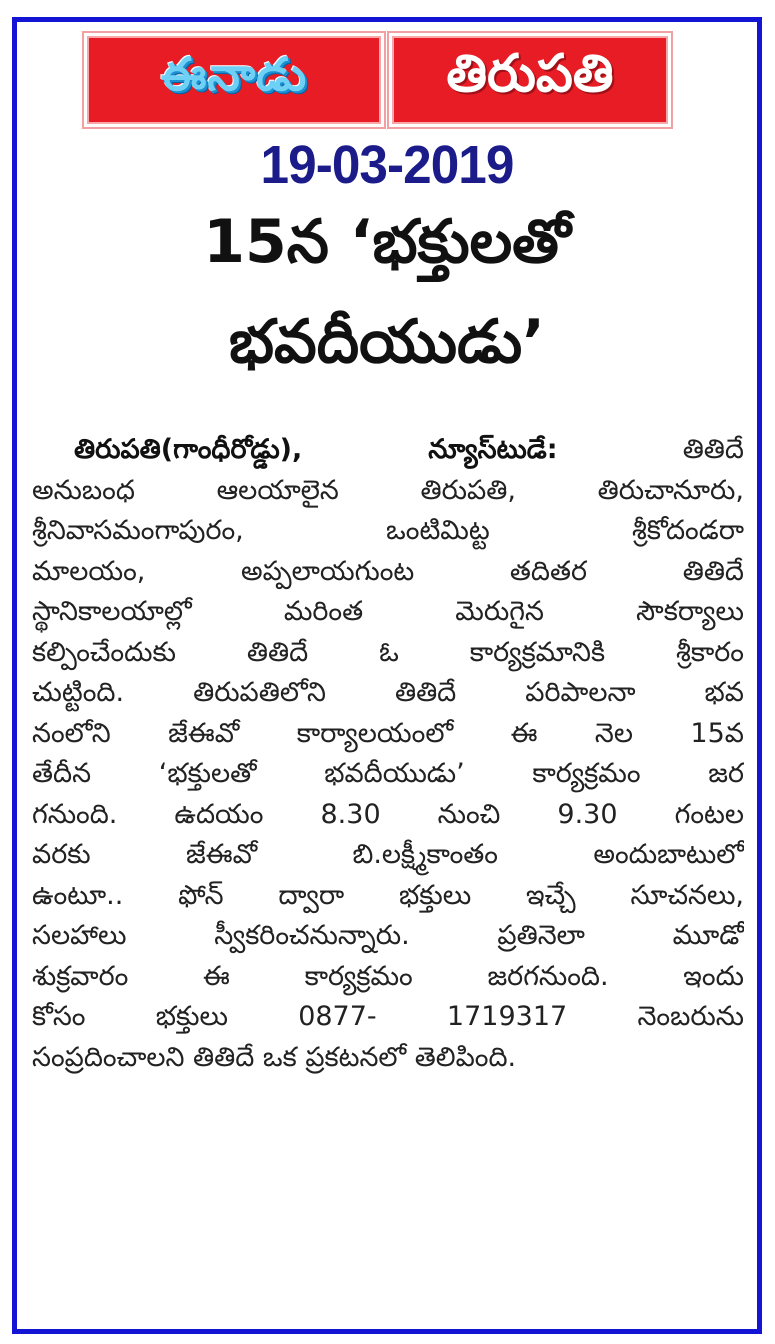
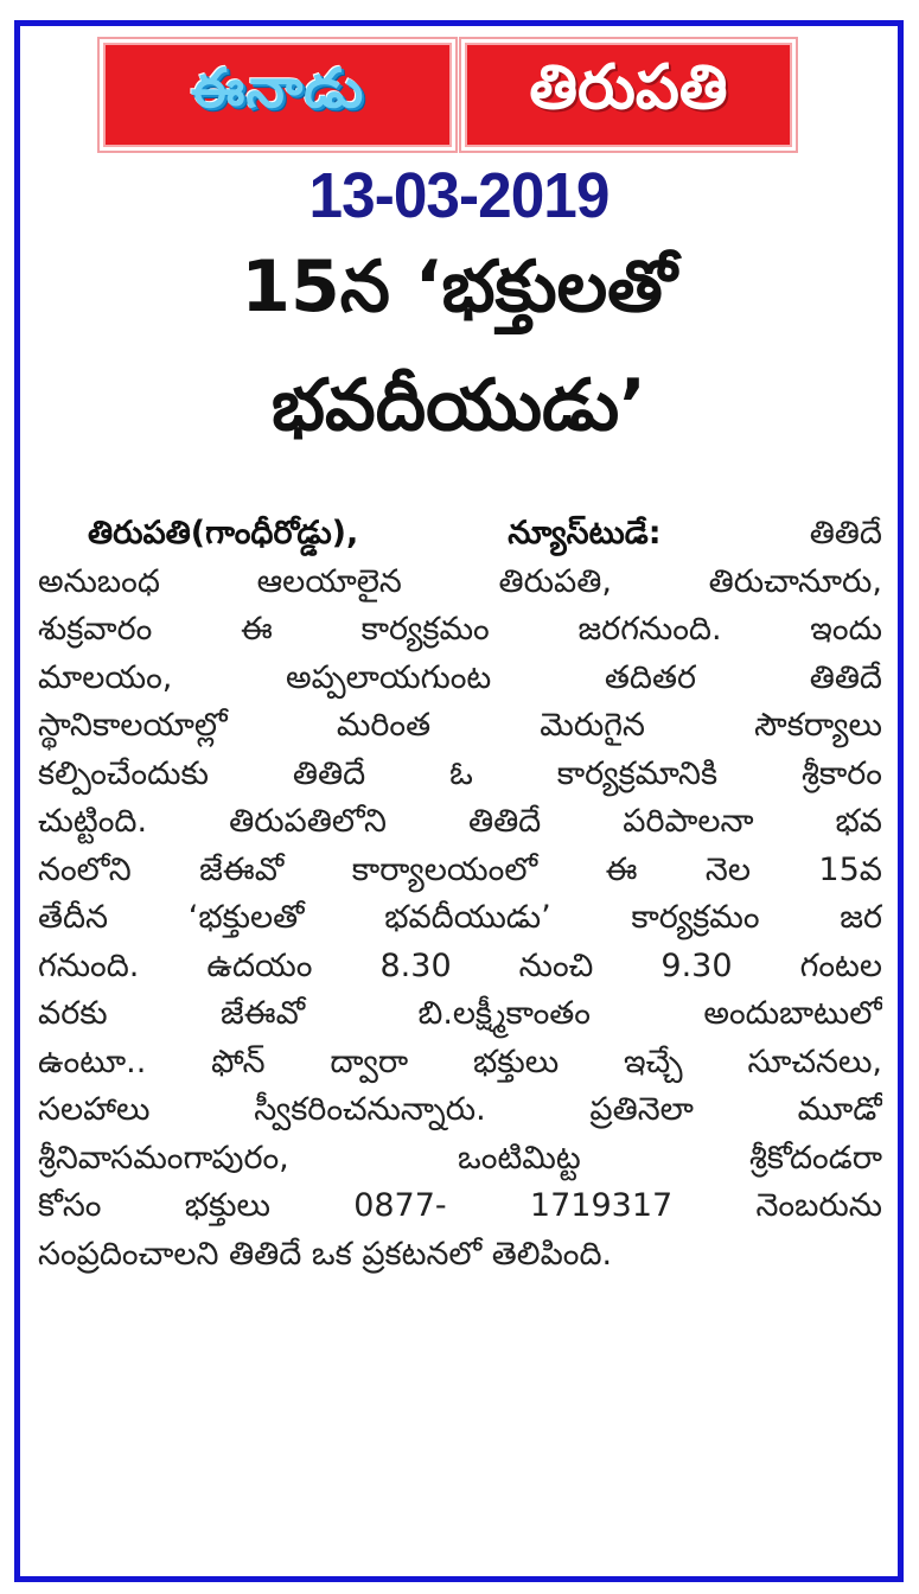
  ఈనాడు
  తిరుపతి
- 19-03-2019
+ 13-03-2019
  15న ‘భక్తులతో
  భవదీయుడు’
  తిరుపతి(గాంధీరోడ్డు), న్యూస్‌టుడే: తితిదే
  అనుబంధ ఆలయాలైన తిరుపతి, తిరుచానూరు,
- శ్రీనివాసమంగాపురం, ఒంటిమిట్ట శ్రీకోదండరా
+ శుక్రవారం ఈ కార్యక్రమం జరగనుంది. ఇందు
  మాలయం, అప్పలాయగుంట తదితర తితిదే
  స్థానికాలయాల్లో మరింత మెరుగైన సౌకర్యాలు
  కల్పించేందుకు తితిదే ఓ కార్యక్రమానికి శ్రీకారం
  చుట్టింది. తిరుపతిలోని తితిదే పరిపాలనా భవ
  నంలోని జేఈవో కార్యాలయంలో ఈ నెల 15వ
  తేదీన ‘భక్తులతో భవదీయుడు’ కార్యక్రమం జర
  గనుంది. ఉదయం 8.30 నుంచి 9.30 గంటల
  వరకు జేఈవో బి.లక్ష్మీకాంతం అందుబాటులో
  ఉంటూ.. ఫోన్ ద్వారా భక్తులు ఇచ్చే సూచనలు,
  సలహాలు స్వీకరించనున్నారు. ప్రతినెలా మూడో
- శుక్రవారం ఈ కార్యక్రమం జరగనుంది. ఇందు
+ శ్రీనివాసమంగాపురం, ఒంటిమిట్ట శ్రీకోదండరా
  కోసం భక్తులు 0877- 1719317 నెంబరును
  సంప్రదించాలని తితిదే ఒక ప్రకటనలో తెలిపింది.
